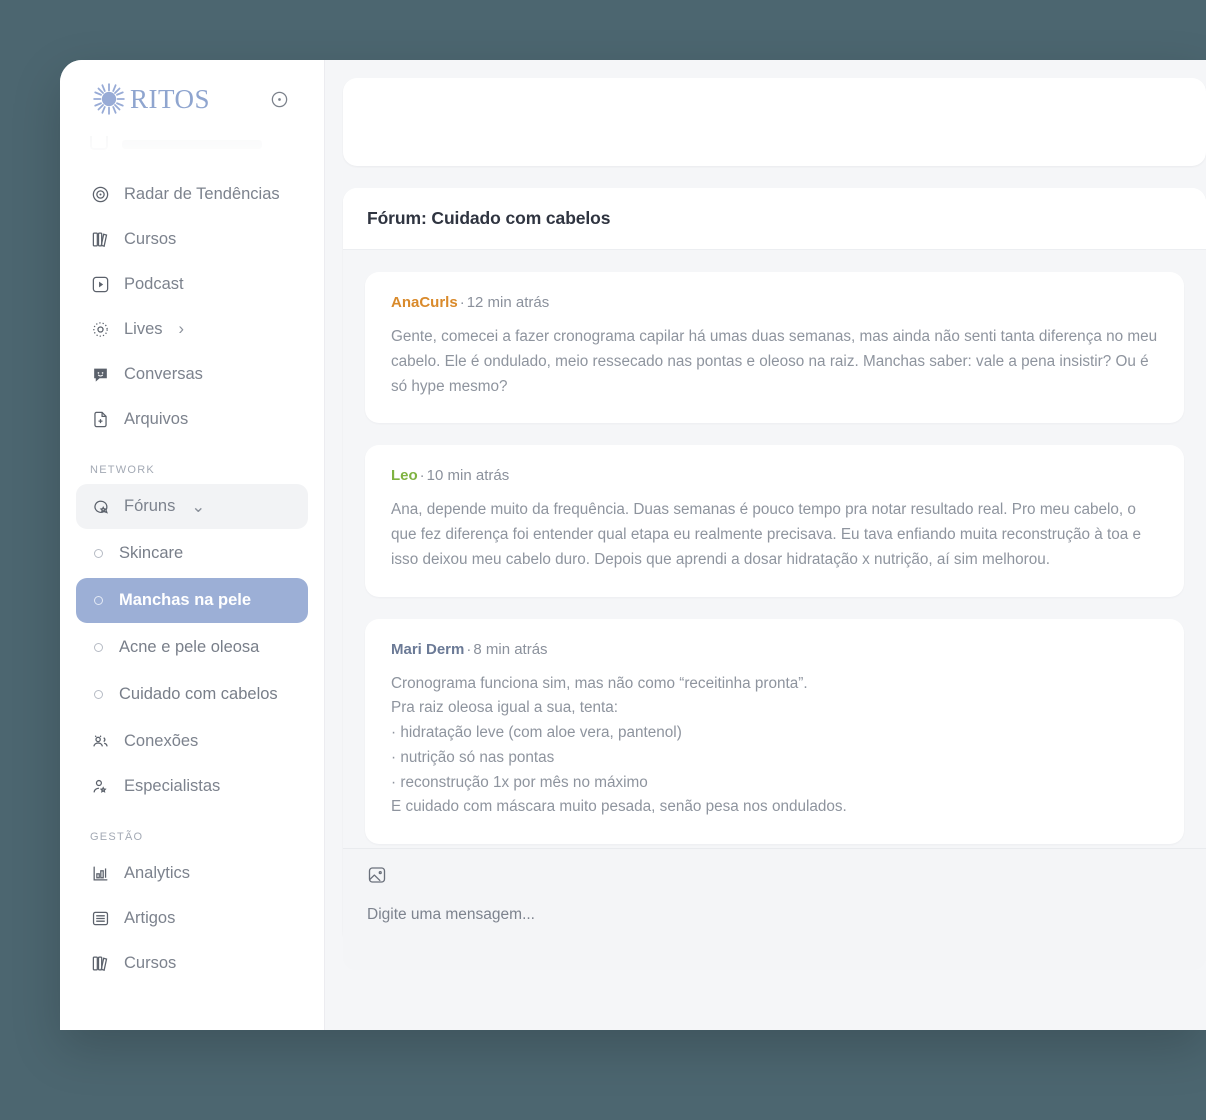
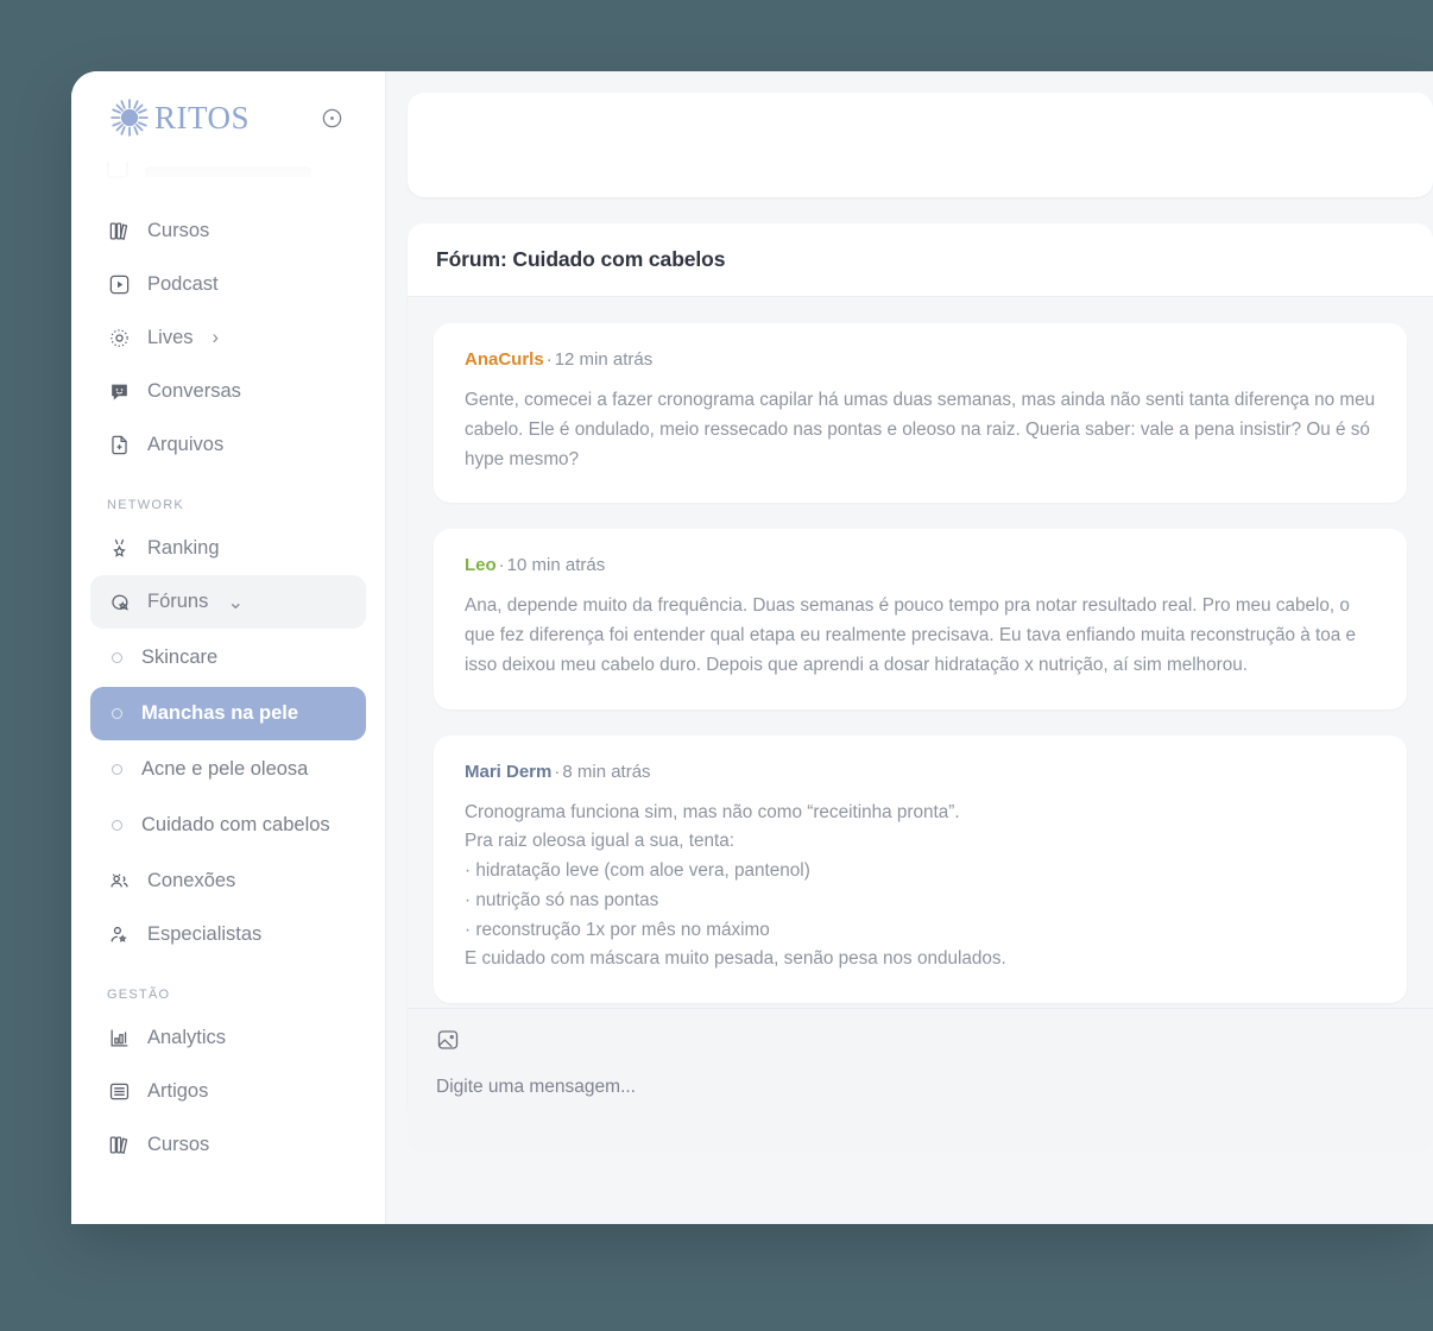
  RITOS
- Radar de Tendências
  Cursos
  Podcast
  Lives
  ›
  Conversas
  Arquivos
  NETWORK
+ Ranking
  Fóruns
  ⌄
  Skincare
  Manchas na pele
  Acne e pele oleosa
  Cuidado com cabelos
  Conexões
  Especialistas
  GESTÃO
  Analytics
  Artigos
  Cursos
  Fórum: Cuidado com cabelos
  AnaCurls·12 min atrás
- Gente, comecei a fazer cronograma capilar há umas duas semanas, mas ainda não senti tanta diferença no meu cabelo. Ele é ondulado, meio ressecado nas pontas e oleoso na raiz. Manchas saber: vale a pena insistir? Ou é só hype mesmo?
+ Gente, comecei a fazer cronograma capilar há umas duas semanas, mas ainda não senti tanta diferença no meu cabelo. Ele é ondulado, meio ressecado nas pontas e oleoso na raiz. Queria saber: vale a pena insistir? Ou é só hype mesmo?
  Leo·10 min atrás
  Ana, depende muito da frequência. Duas semanas é pouco tempo pra notar resultado real. Pro meu cabelo, o que fez diferença foi entender qual etapa eu realmente precisava. Eu tava enfiando muita reconstrução à toa e isso deixou meu cabelo duro. Depois que aprendi a dosar hidratação x nutrição, aí sim melhorou.
  Mari Derm·8 min atrás
  Cronograma funciona sim, mas não como “receitinha pronta”.
  Pra raiz oleosa igual a sua, tenta:
  · hidratação leve (com aloe vera, pantenol)
  · nutrição só nas pontas
  · reconstrução 1x por mês no máximo
  E cuidado com máscara muito pesada, senão pesa nos ondulados.
  Digite uma mensagem...
